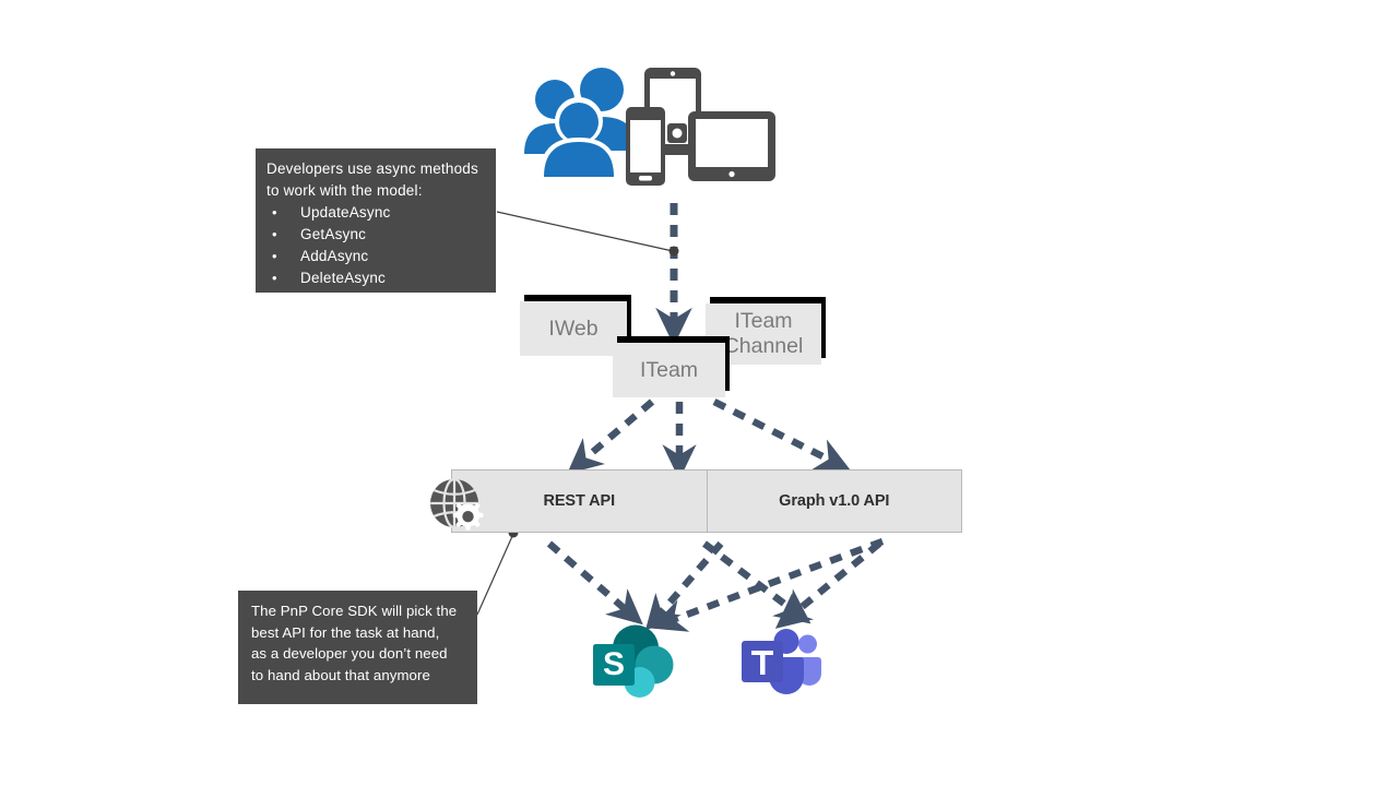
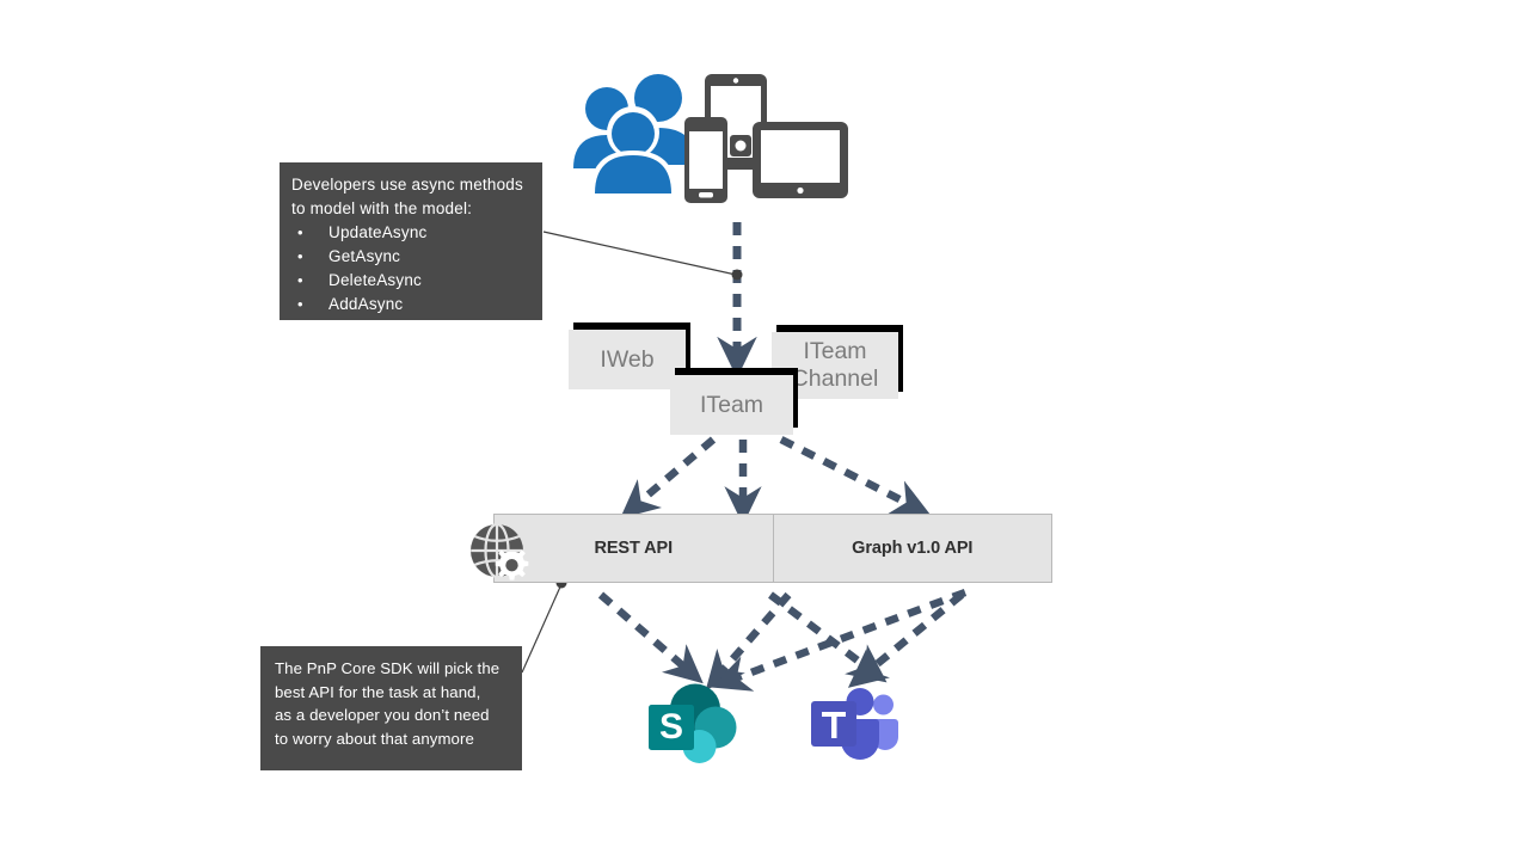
  Developers use async methods
- to work with the model:
+ to model with the model:
  •
  UpdateAsync
  •
  GetAsync
  •
- AddAsync
+ DeleteAsync
  •
- DeleteAsync
+ AddAsync
  IWeb
  ITeam Channel
  ITeam
  REST API
  Graph v1.0 API
  The PnP Core SDK will pick the
  best API for the task at hand,
  as a developer you don’t need
- to hand about that anymore
+ to worry about that anymore
  S
